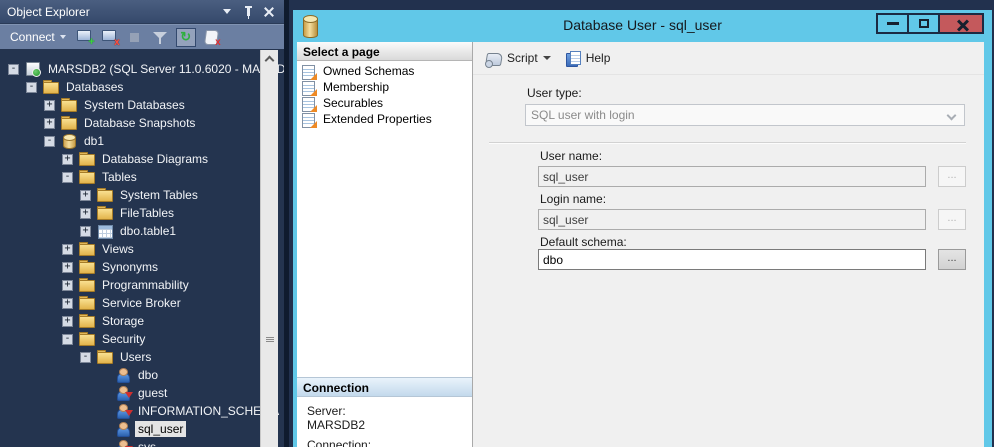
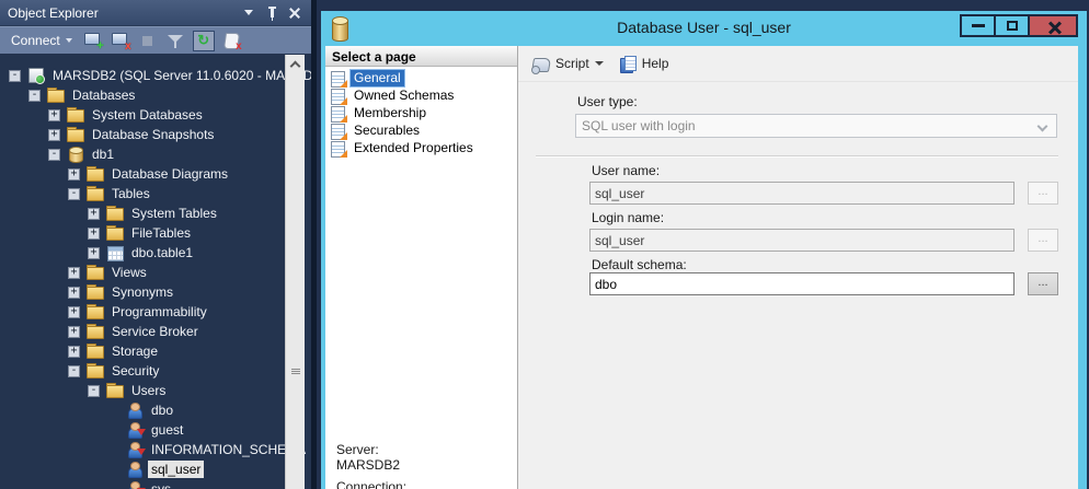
  Object Explorer
  Connect
  ↻
  -
  MARSDB2 (SQL Server 11.0.6020 - MAD
  -
  Databases
  +
  System Databases
  +
  Database Snapshots
  -
  db1
  +
  Database Diagrams
  -
  Tables
  +
  System Tables
  +
  FileTables
  +
  dbo.table1
  +
  Views
  +
  Synonyms
  +
  Programmability
  +
  Service Broker
  +
  Storage
  -
  Security
  -
  Users
  dbo
  guest
  INFORMATION_SCHE
  sql_user
  Database User - sql_user
  Select a page
+ General
  Owned Schemas
  Membership
  Securables
  Extended Properties
- Connection
  Server:
  MARSDB2
  Connection:
  Script
  Help
  User type:
  SQL user with login
  User name:
  sql_user
  ...
  Login name:
  sql_user
  ...
  Default schema:
  dbo
  ...
